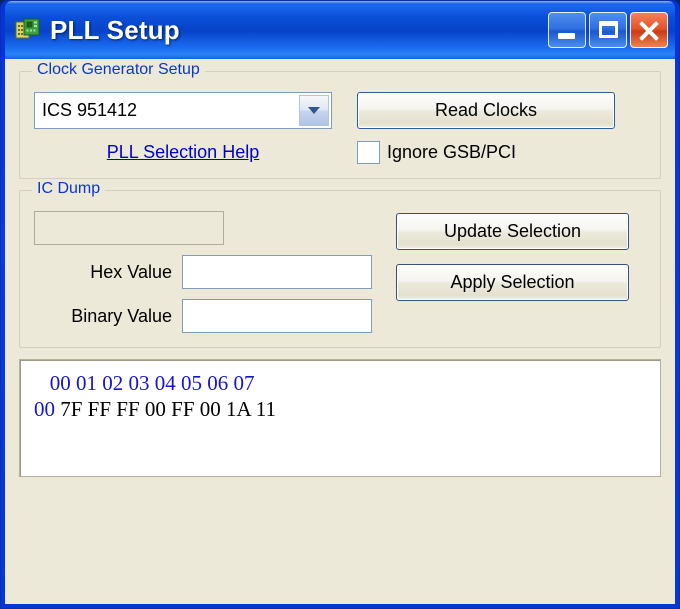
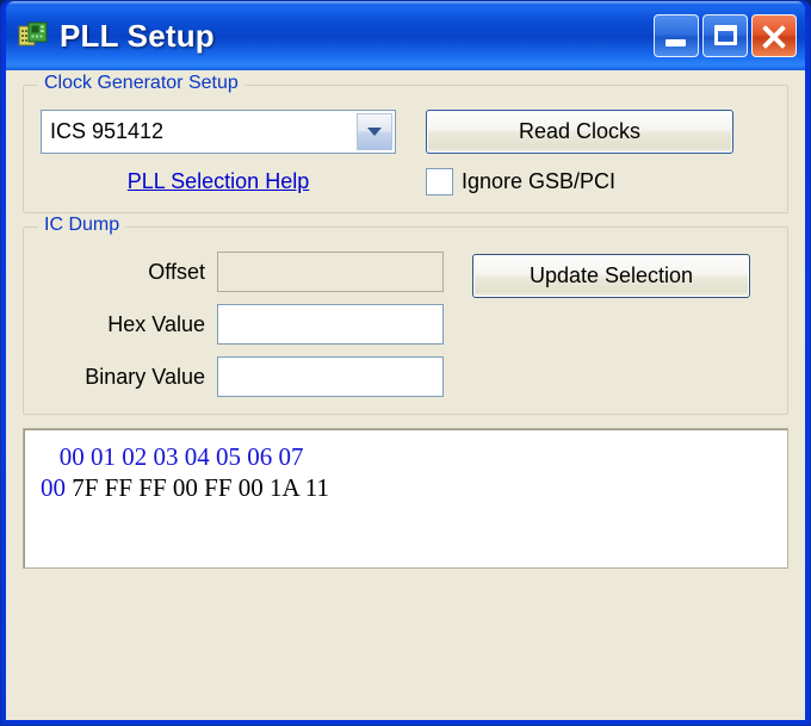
  PLL Setup
  Clock Generator Setup
  ICS 951412
  Read Clocks
  PLL Selection Help
  Ignore GSB/PCI
  IC Dump
+ Offset
  Hex Value
  Binary Value
  Update Selection
- Apply Selection
  00 01 02 03 04 05 06 07
  00 7F FF FF 00 FF 00 1A 11
